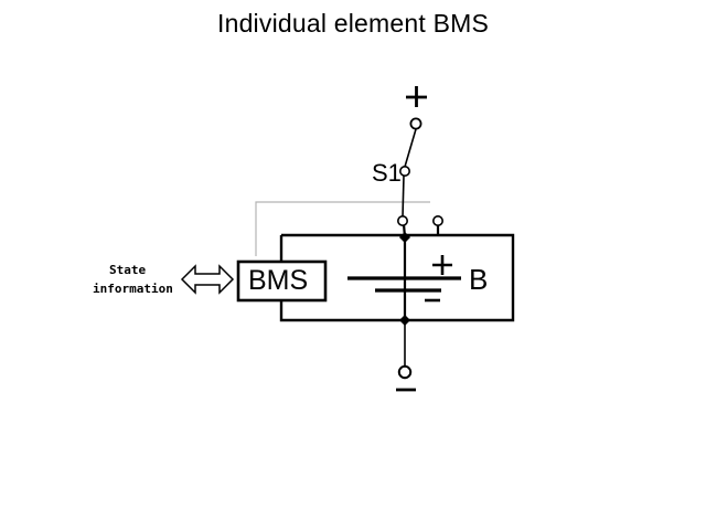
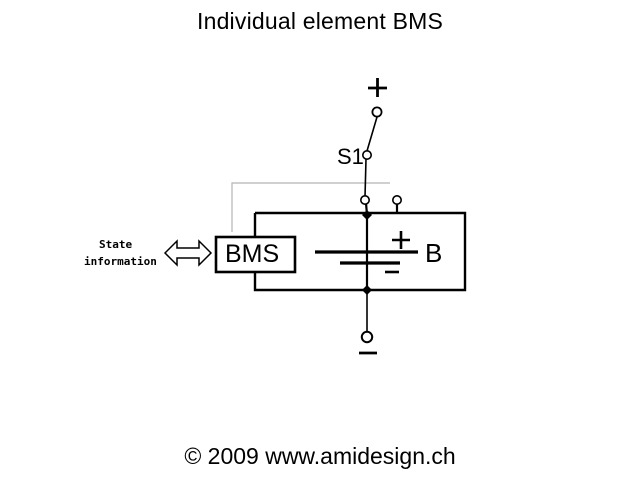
  Individual element BMS
  BMS
  B
  S1
  State
  information
+ © 2009 www.amidesign.ch
